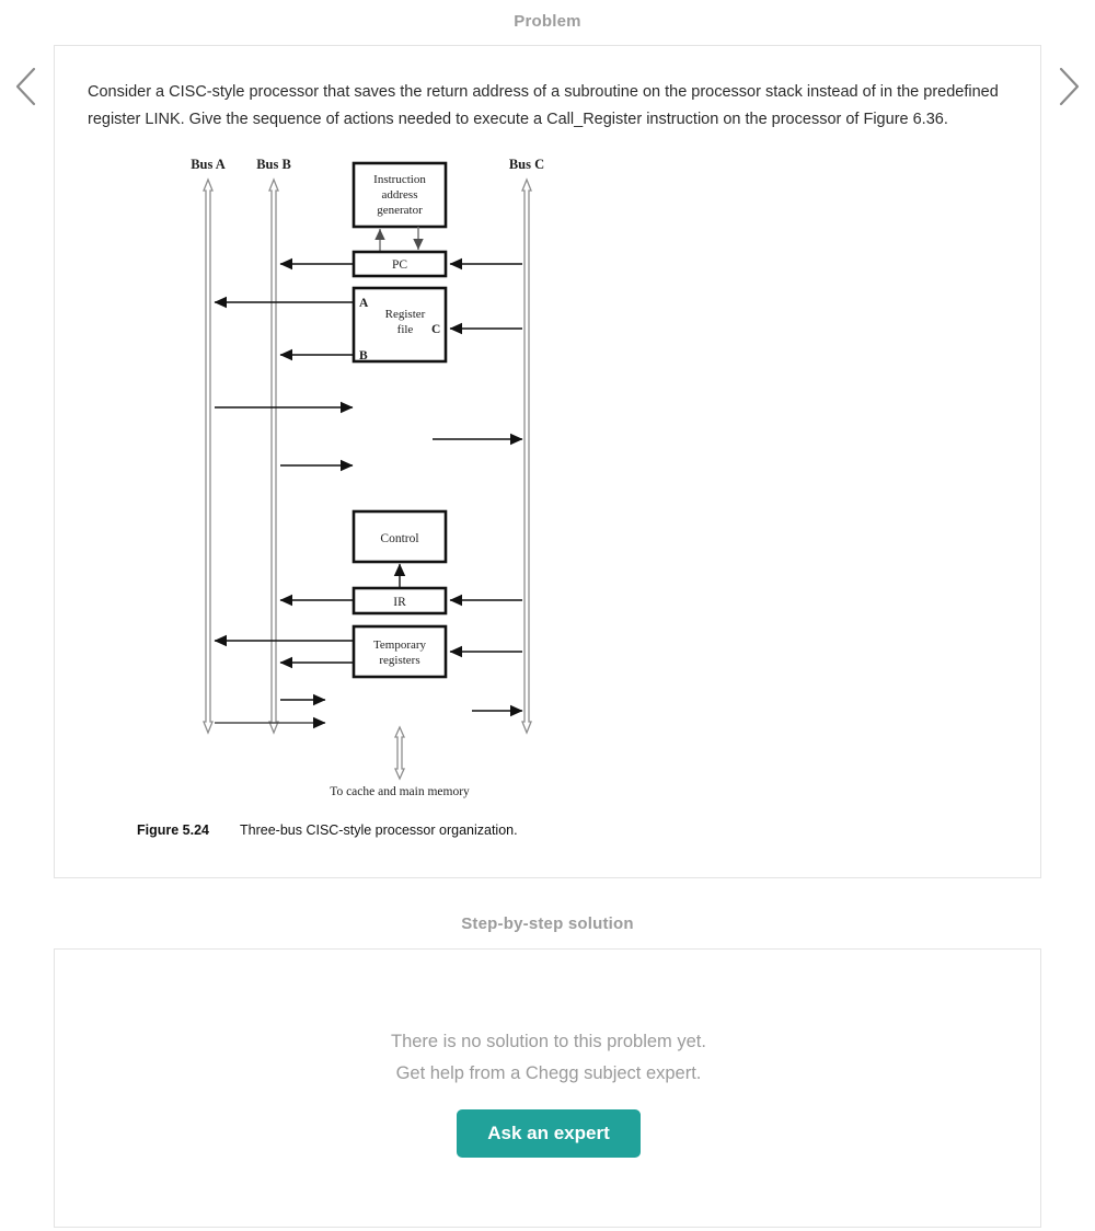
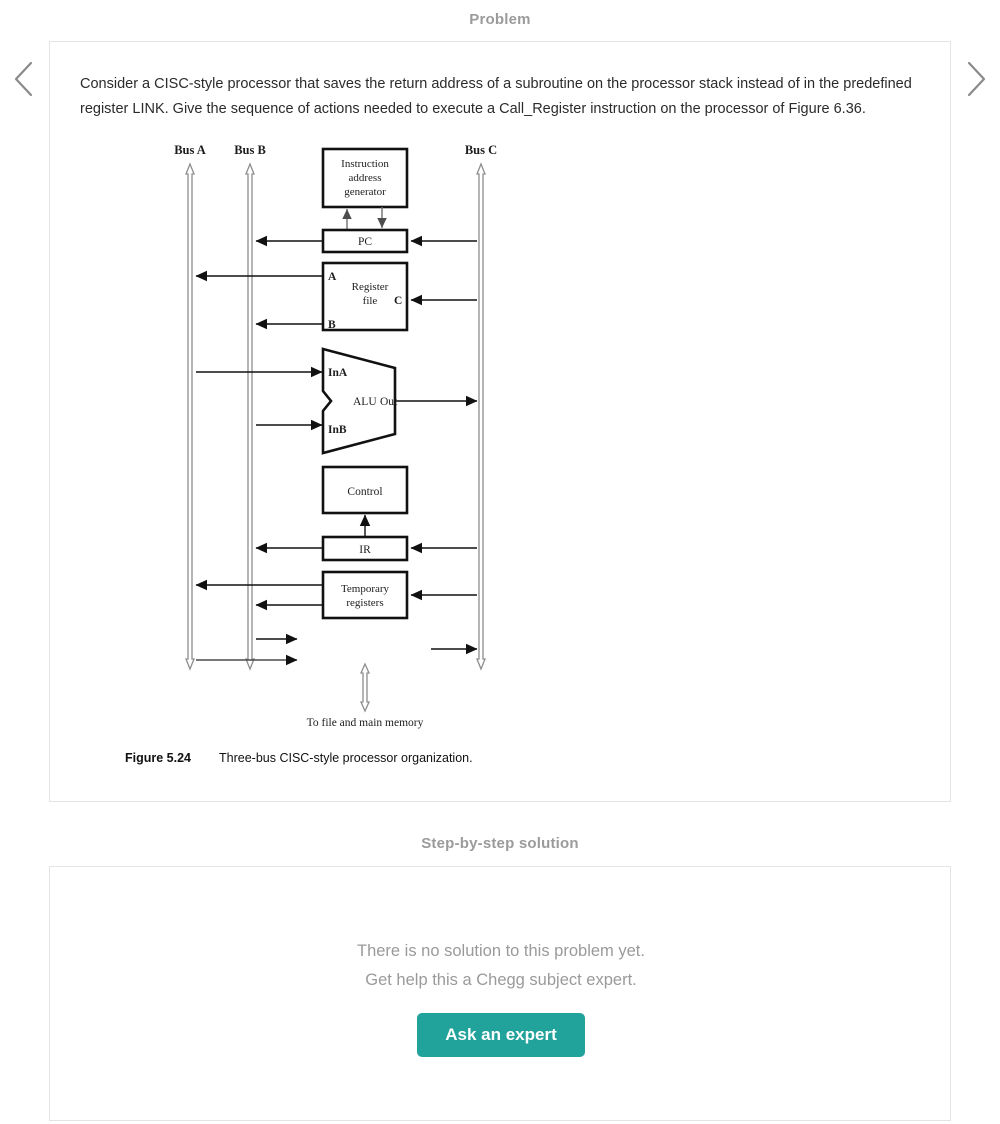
  Problem
  Consider a CISC-style processor that saves the return address of a subroutine on the processor stack instead of in the predefined register LINK. Give the sequence of actions needed to execute a Call_Register instruction on the processor of Figure 6.36.
  Bus A
  Bus B
  Bus C
  Instruction
  address
  generator
  PC
  Register
  file
  A
  B
  C
+ InA
+ InB
+ ALU
+ Out
  Control
  IR
  Temporary
  registers
- To cache and main memory
+ To file and main memory
  Figure 5.24
  Three-bus CISC-style processor organization.
  Step-by-step solution
  There is no solution to this problem yet.
- Get help from a Chegg subject expert.
+ Get help this a Chegg subject expert.
  Ask an expert
